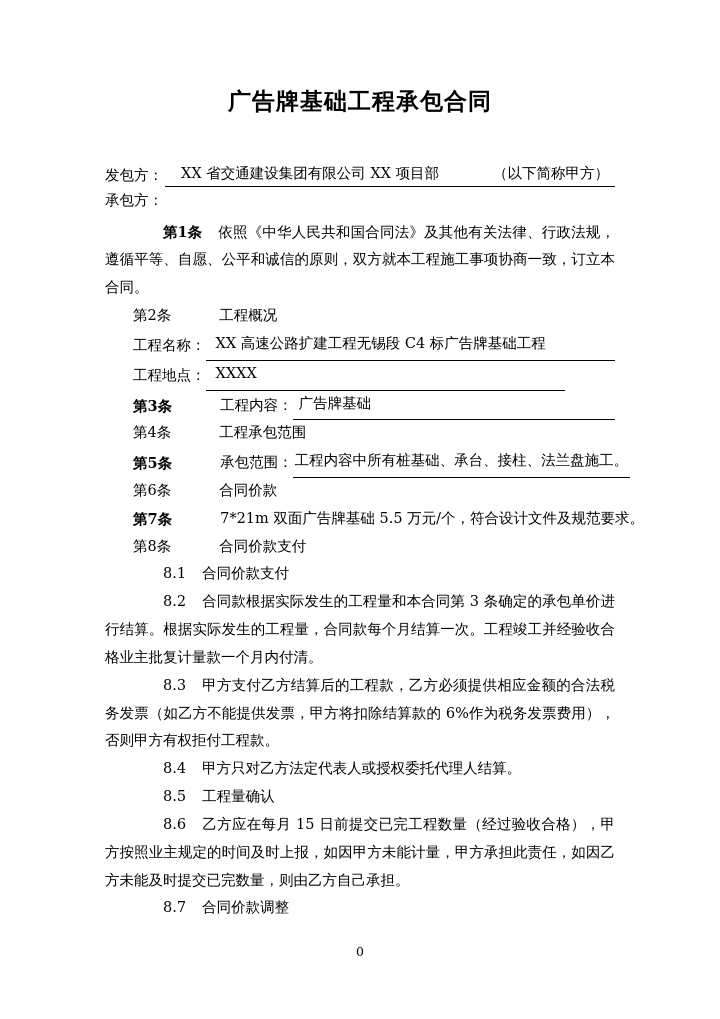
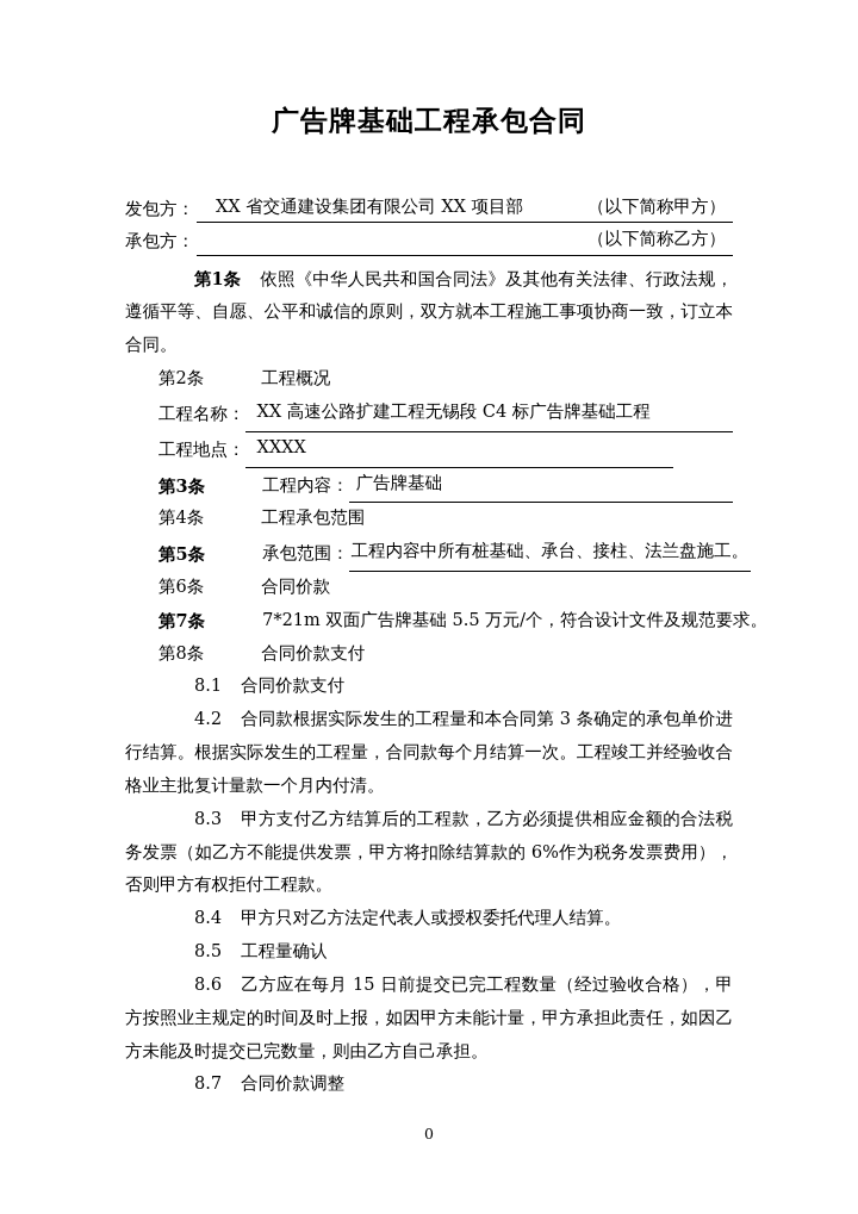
  广告牌基础工程承包合同
  发包方：
  XX 省交通建设集团有限公司 XX 项目部
  （以下简称甲方）
  承包方：
+ （以下简称乙方）
  第1条 依照《中华人民共和国合同法》及其他有关法律、行政法规，遵循平等、自愿、公平和诚信的原则，双方就本工程施工事项协商一致，订立本合同。
  第2条
  工程概况
  工程名称：
  XX 高速公路扩建工程无锡段 C4 标广告牌基础工程
  工程地点：
  XXXX
  第3条
  工程内容：
  广告牌基础
  第4条
  工程承包范围
  第5条
  承包范围：
  工程内容中所有桩基础、承台、接柱、法兰盘施工。
  第6条
  合同价款
  第7条
  7*21m 双面广告牌基础 5.5 万元/个，符合设计文件及规范要求。
  第8条
  合同价款支付
  8.1 合同价款支付
- 8.2 合同款根据实际发生的工程量和本合同第 3 条确定的承包单价进行结算。根据实际发生的工程量，合同款每个月结算一次。工程竣工并经验收合格业主批复计量款一个月内付清。
+ 4.2 合同款根据实际发生的工程量和本合同第 3 条确定的承包单价进行结算。根据实际发生的工程量，合同款每个月结算一次。工程竣工并经验收合格业主批复计量款一个月内付清。
  8.3 甲方支付乙方结算后的工程款，乙方必须提供相应金额的合法税务发票（如乙方不能提供发票，甲方将扣除结算款的 6%作为税务发票费用），否则甲方有权拒付工程款。
  8.4 甲方只对乙方法定代表人或授权委托代理人结算。
  8.5 工程量确认
  8.6 乙方应在每月 15 日前提交已完工程数量（经过验收合格），甲方按照业主规定的时间及时上报，如因甲方未能计量，甲方承担此责任，如因乙方未能及时提交已完数量，则由乙方自己承担。
  8.7 合同价款调整
  0
